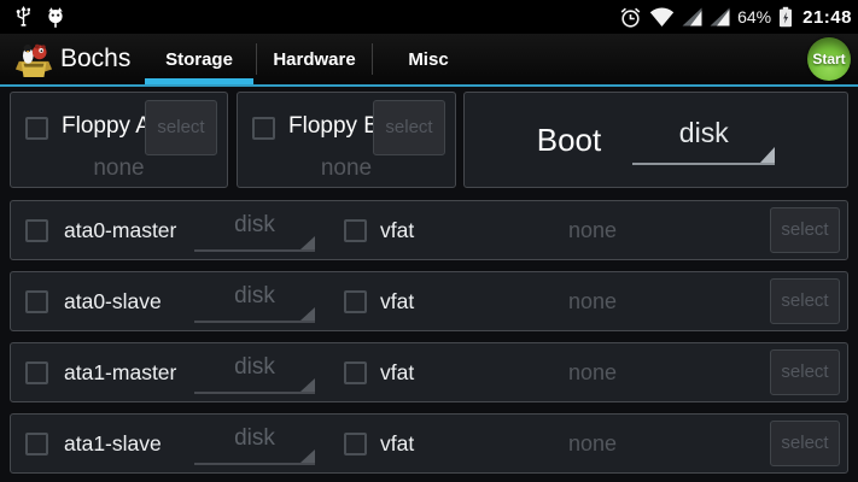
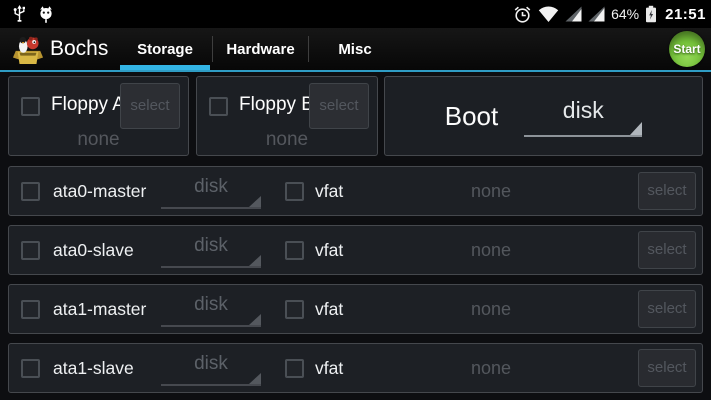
  64%
- 21:48
+ 21:51
  Bochs
  Storage
  Hardware
  Misc
  Start
  Floppy A
  select
  none
  Floppy B
  select
  none
  Boot
  disk
  ata0-master
  disk
  vfat
  none
  select
  ata0-slave
  disk
  vfat
  none
  select
  ata1-master
  disk
  vfat
  none
  select
  ata1-slave
  disk
  vfat
  none
  select
